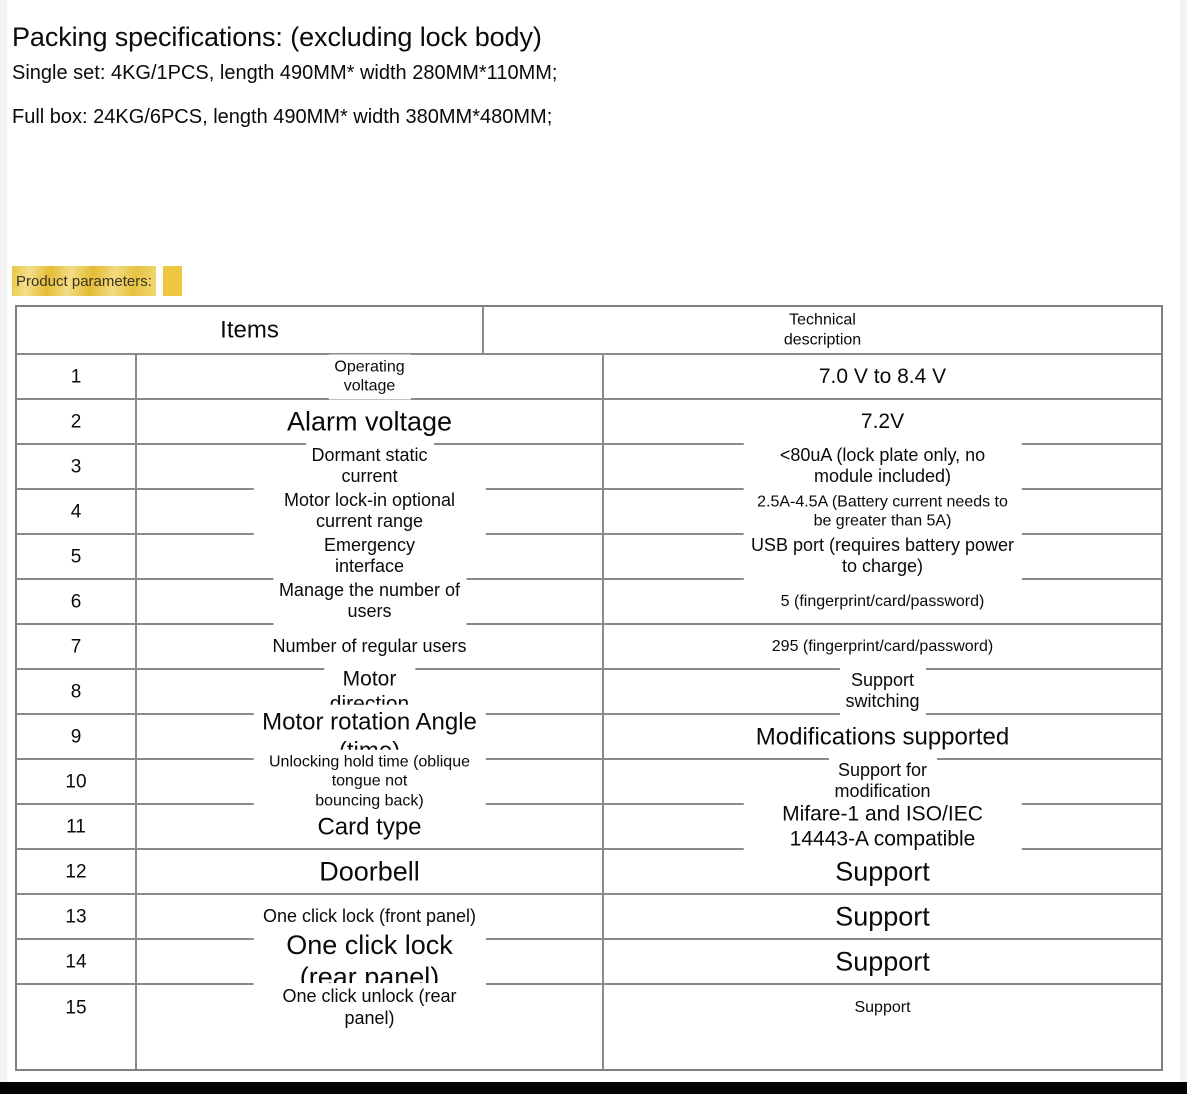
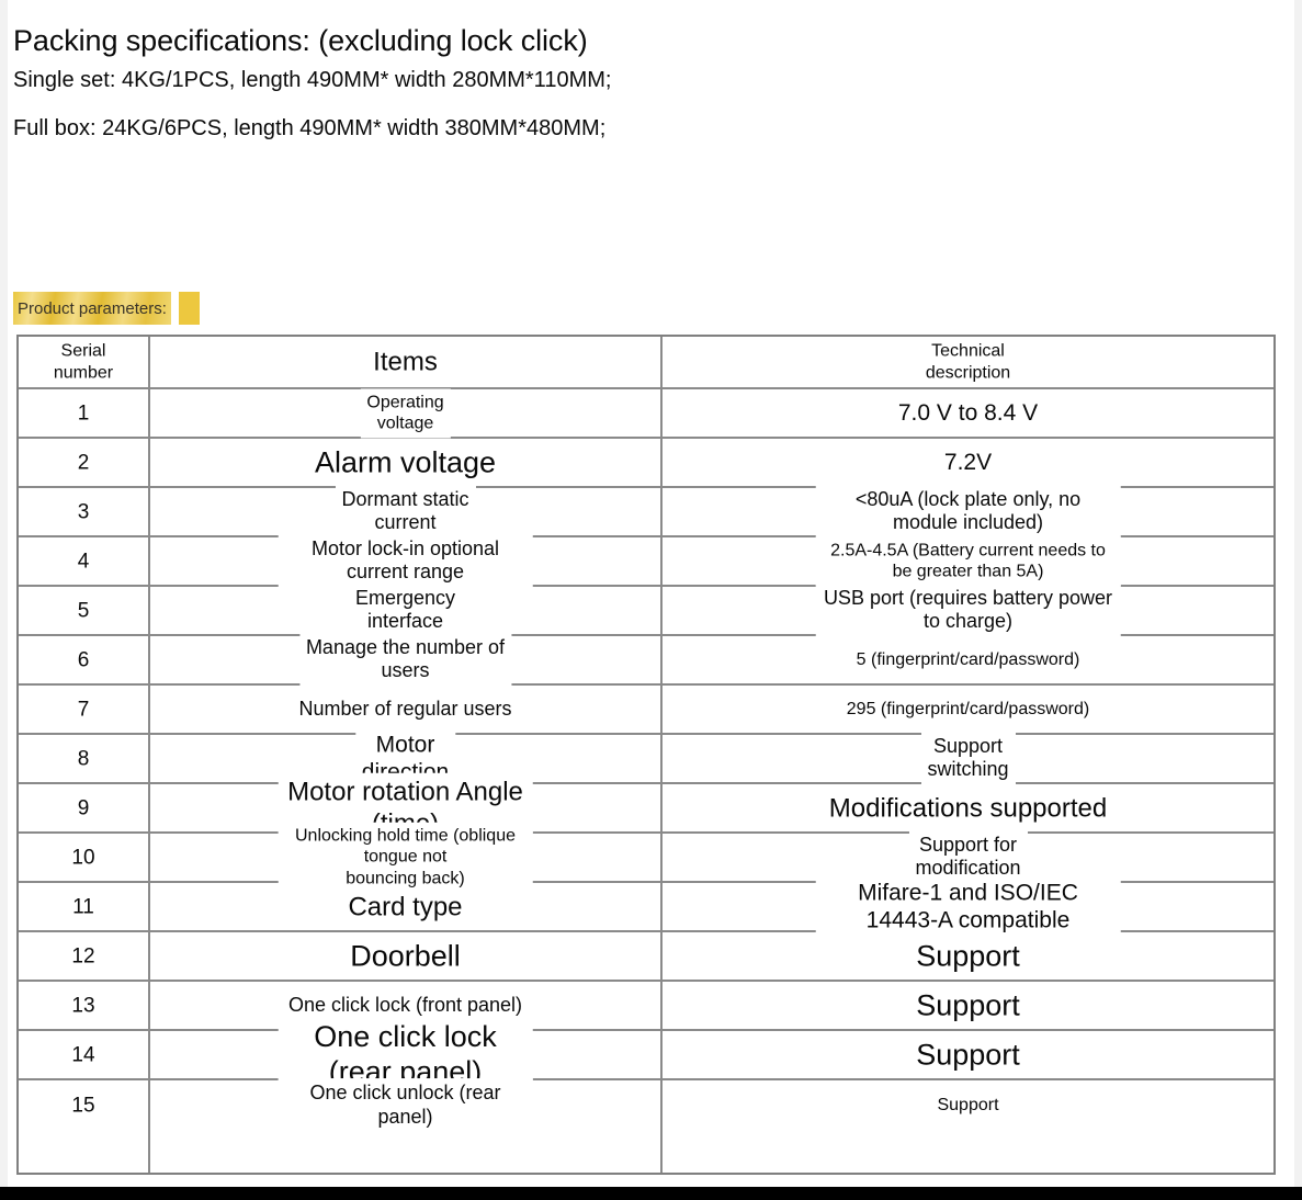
- Packing specifications: (excluding lock body)
+ Packing specifications: (excluding lock click)
  Single set: 4KG/1PCS, length 490MM* width 280MM*110MM;
  Full box: 24KG/6PCS, length 490MM* width 380MM*480MM;
  Product parameters:
+ Serial
+ number
  Items
  Technical
  description
  1
  Operating
  voltage
  7.0 V to 8.4 V
  2
  Alarm voltage
  7.2V
  3
  Dormant static
  current
  <80uA (lock plate only, no module included)
  4
  Motor lock-in optional current range
  2.5A-4.5A (Battery current needs to be greater than 5A)
  5
  Emergency
  interface
  USB port (requires battery power to charge)
  6
  Manage the number of
  users
  5 (fingerprint/card/password)
  7
  Number of regular users
  295 (fingerprint/card/password)
  8
  Motor
  Support
  switching
  9
  Motor rotation Angle
  Modifications supported
  10
  Unlocking hold time (oblique tongue not
  bouncing back)
  Support for
  modification
  11
  Card type
  Mifare-1 and ISO/IEC 14443-A compatible
  12
  Doorbell
  Support
  13
  One click lock (front panel)
  Support
  14
  One click lock (rear panel)
  Support
  15
  One click unlock (rear panel)
  Support
